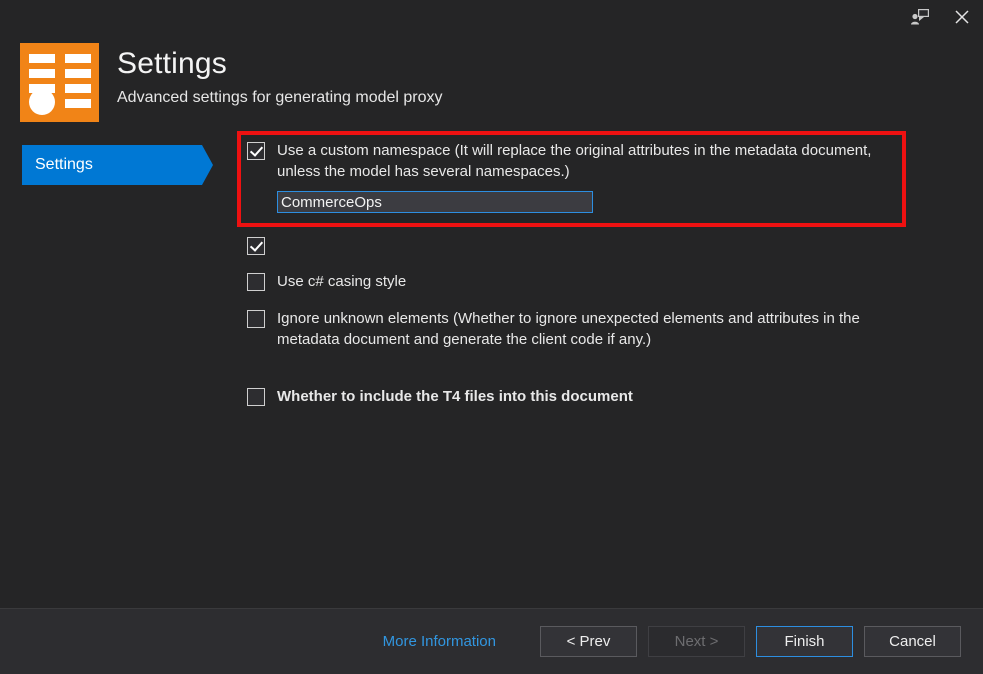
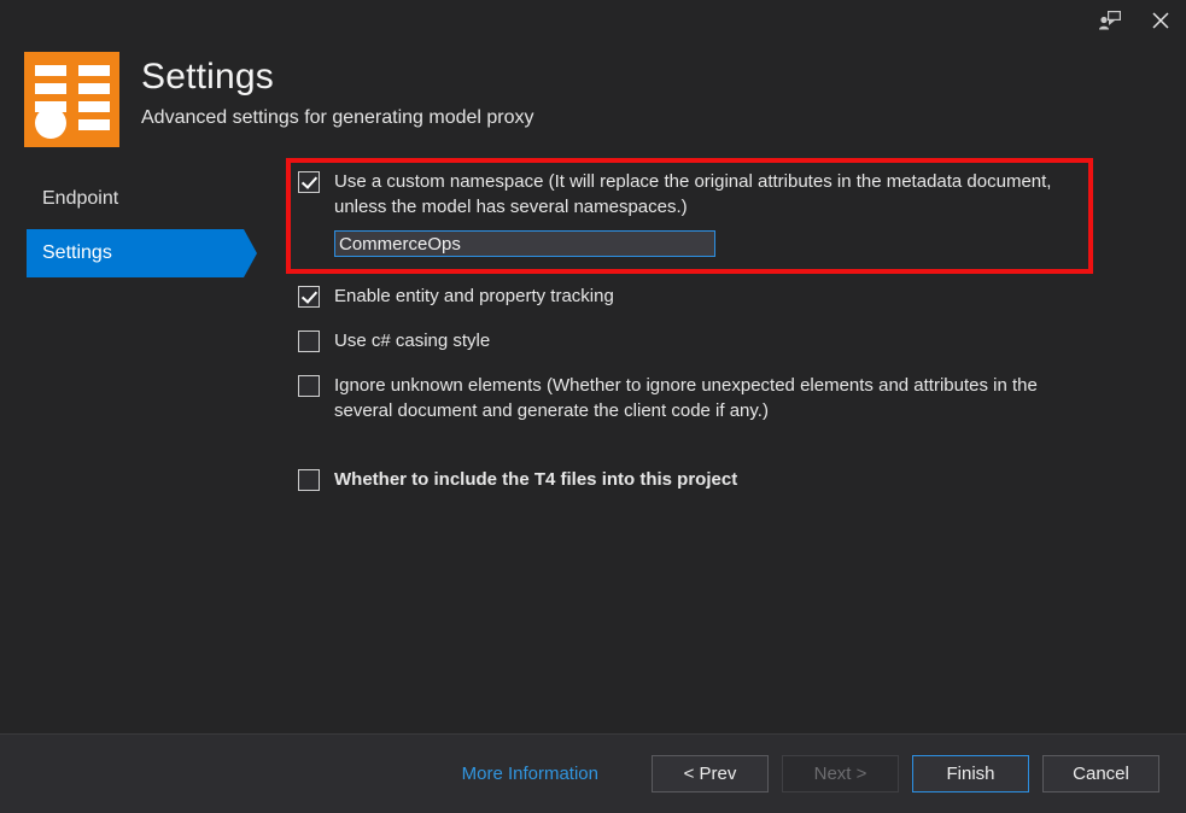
  Settings
  Advanced settings for generating model proxy
+ Endpoint
  Settings
  Use a custom namespace (It will replace the original attributes in the metadata document, unless the model has several namespaces.)
  CommerceOps
+ Enable entity and property tracking
  Use c# casing style
- Ignore unknown elements (Whether to ignore unexpected elements and attributes in the metadata document and generate the client code if any.)
+ Ignore unknown elements (Whether to ignore unexpected elements and attributes in the several document and generate the client code if any.)
- Whether to include the T4 files into this document
+ Whether to include the T4 files into this project
  More Information
  < Prev
  Next >
  Finish
  Cancel
